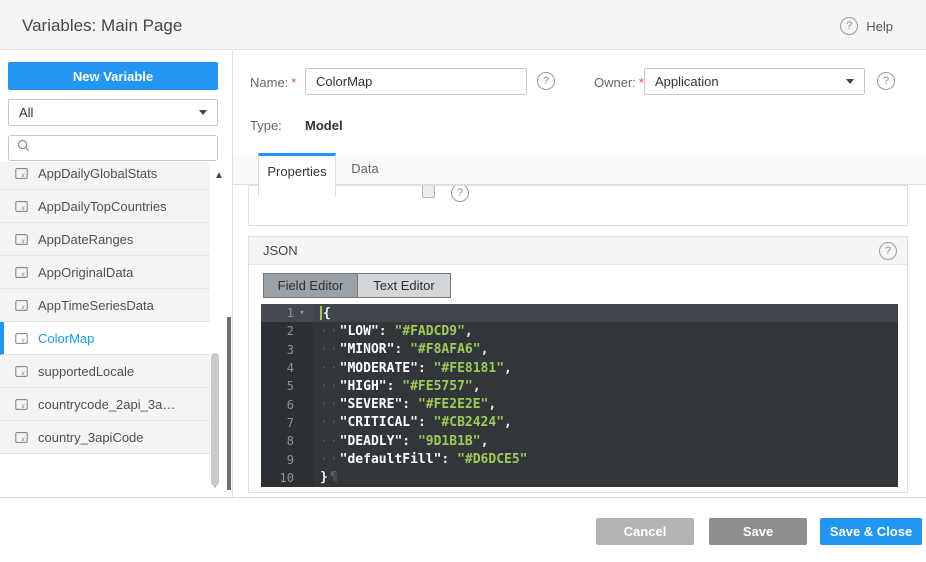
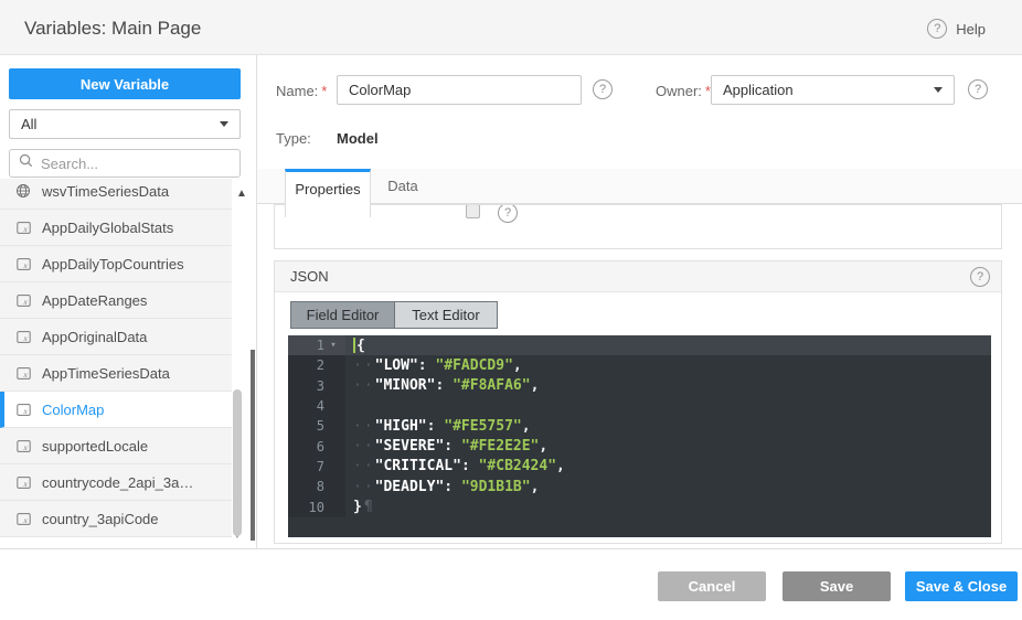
  Variables: Main Page
  ?
  Help
  New Variable
  All
+ Search...
+ wsvTimeSeriesData
  x
  AppDailyGlobalStats
  x
  AppDailyTopCountries
  x
  AppDateRanges
  x
  AppOriginalData
  x
  AppTimeSeriesData
  x
  ColorMap
  x
  supportedLocale
  x
  countrycode_2api_3a…
  x
  country_3apiCode
  ▲
  Name: *
  ColorMap
  ?
  Owner: *
  Application
  ?
  Type:
  Model
  Properties
  Data
  ?
  JSON
  ?
  Field Editor
  Text Editor
  1
  ▾
  {
  2
  ··"LOW": "#FADCD9",
  3
  ··"MINOR": "#F8AFA6",
  4
- ··"MODERATE": "#FE8181",
  5
  ··"HIGH": "#FE5757",
  6
  ··"SEVERE": "#FE2E2E",
  7
  ··"CRITICAL": "#CB2424",
  8
  ··"DEADLY": "9D1B1B",
- 9
- ··"defaultFill": "#D6DCE5"
  10
  } ¶
  Cancel
  Save
  Save & Close
